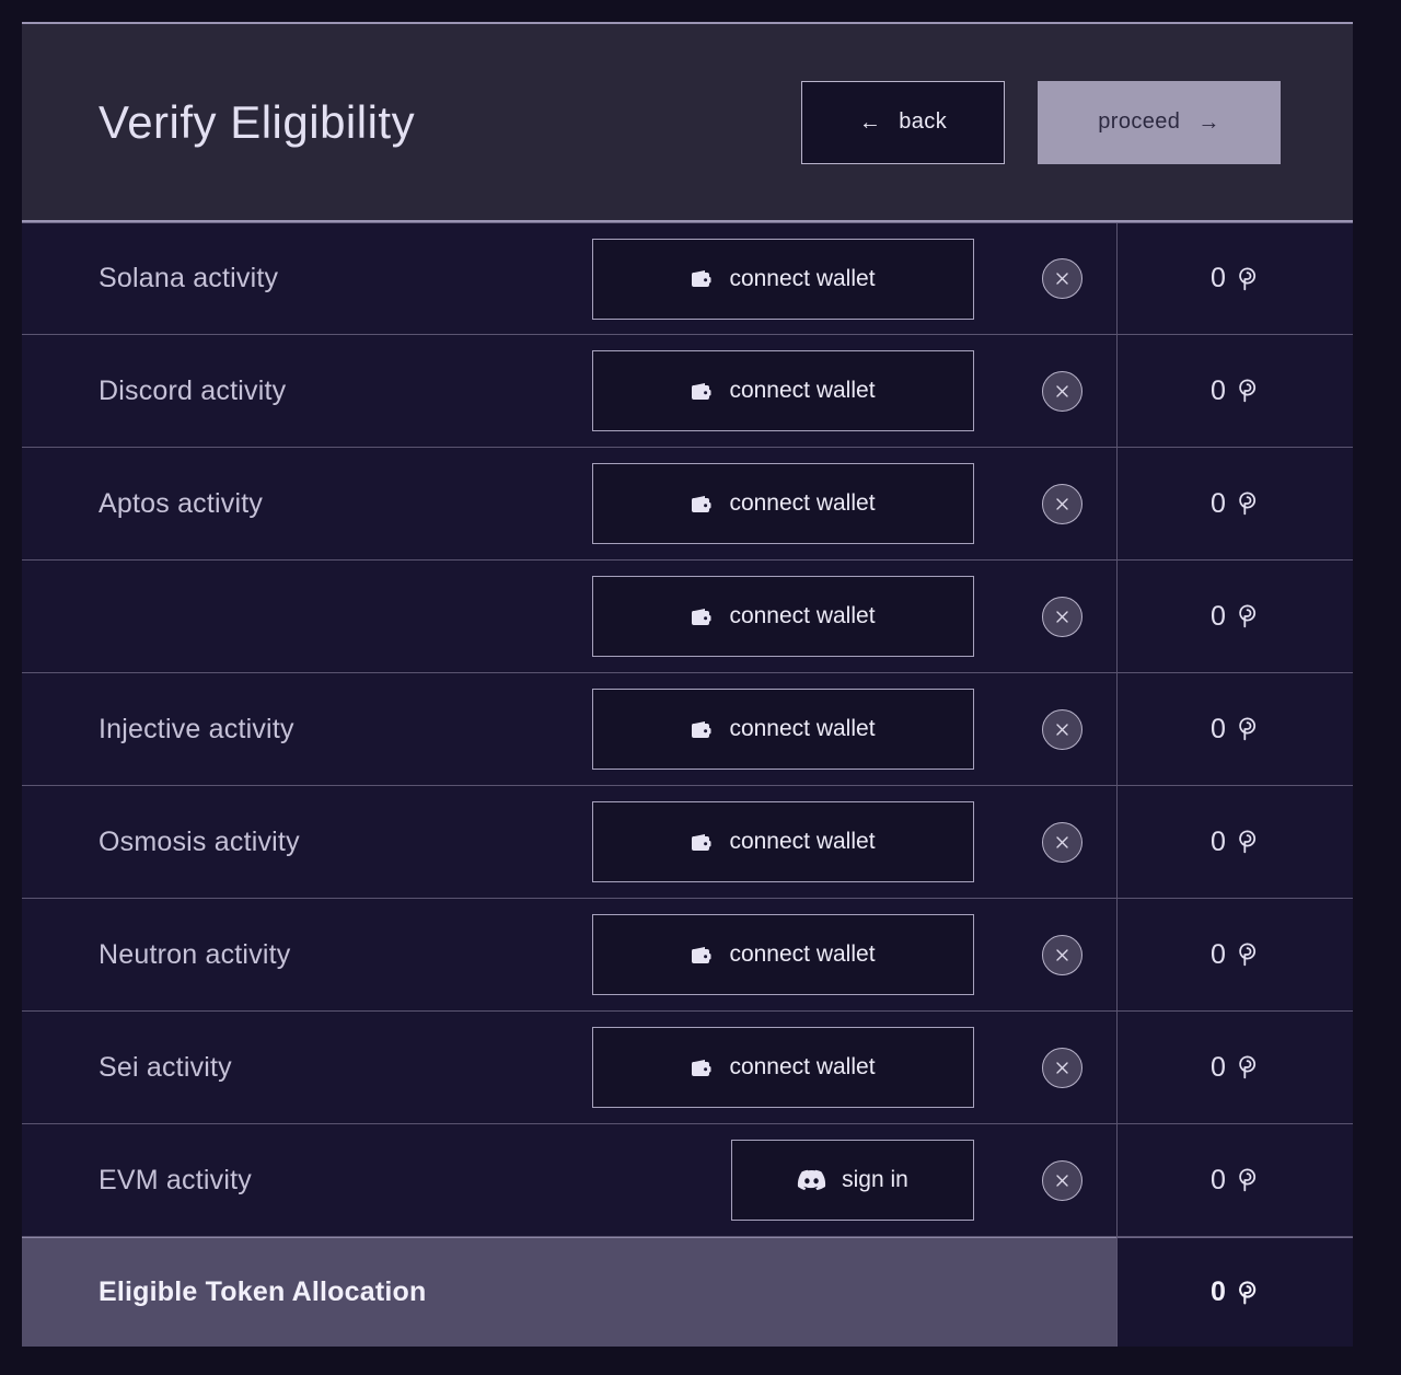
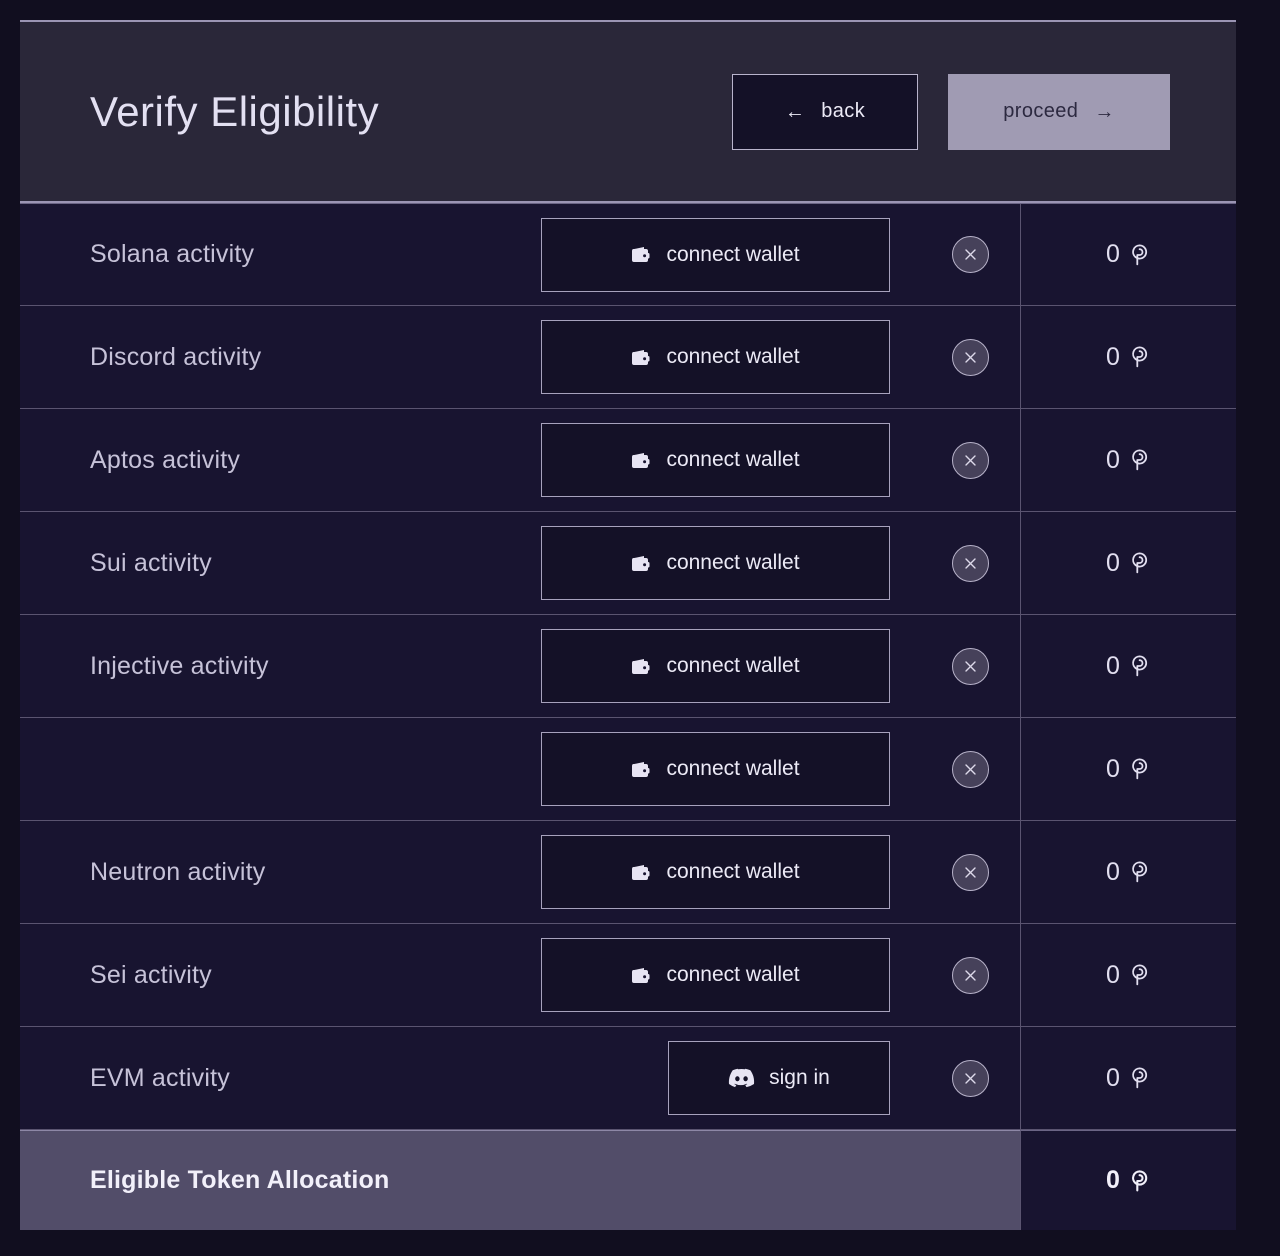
  Verify Eligibility
  ←
  back
  proceed
  →
  Solana activity
  connect wallet
  0
  Discord activity
  connect wallet
  0
  Aptos activity
  connect wallet
  0
+ Sui activity
  connect wallet
  0
  Injective activity
  connect wallet
  0
- Osmosis activity
  connect wallet
  0
  Neutron activity
  connect wallet
  0
  Sei activity
  connect wallet
  0
  EVM activity
  sign in
  0
  Eligible Token Allocation
  0
